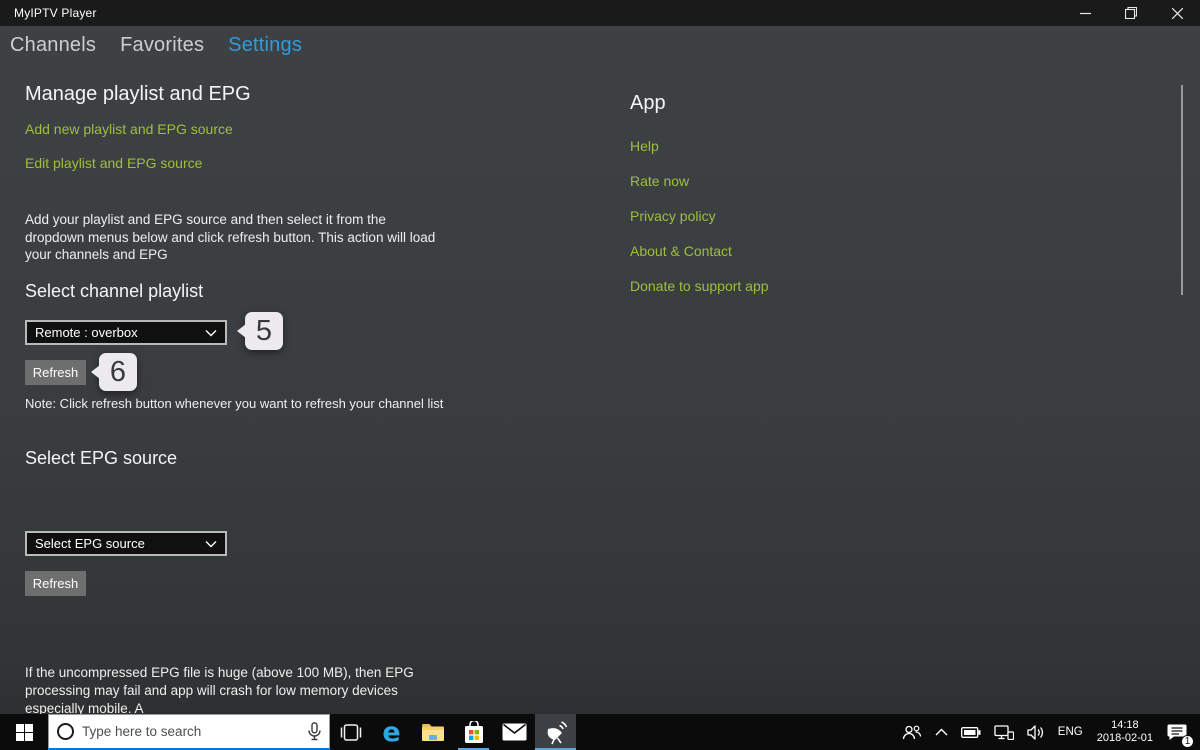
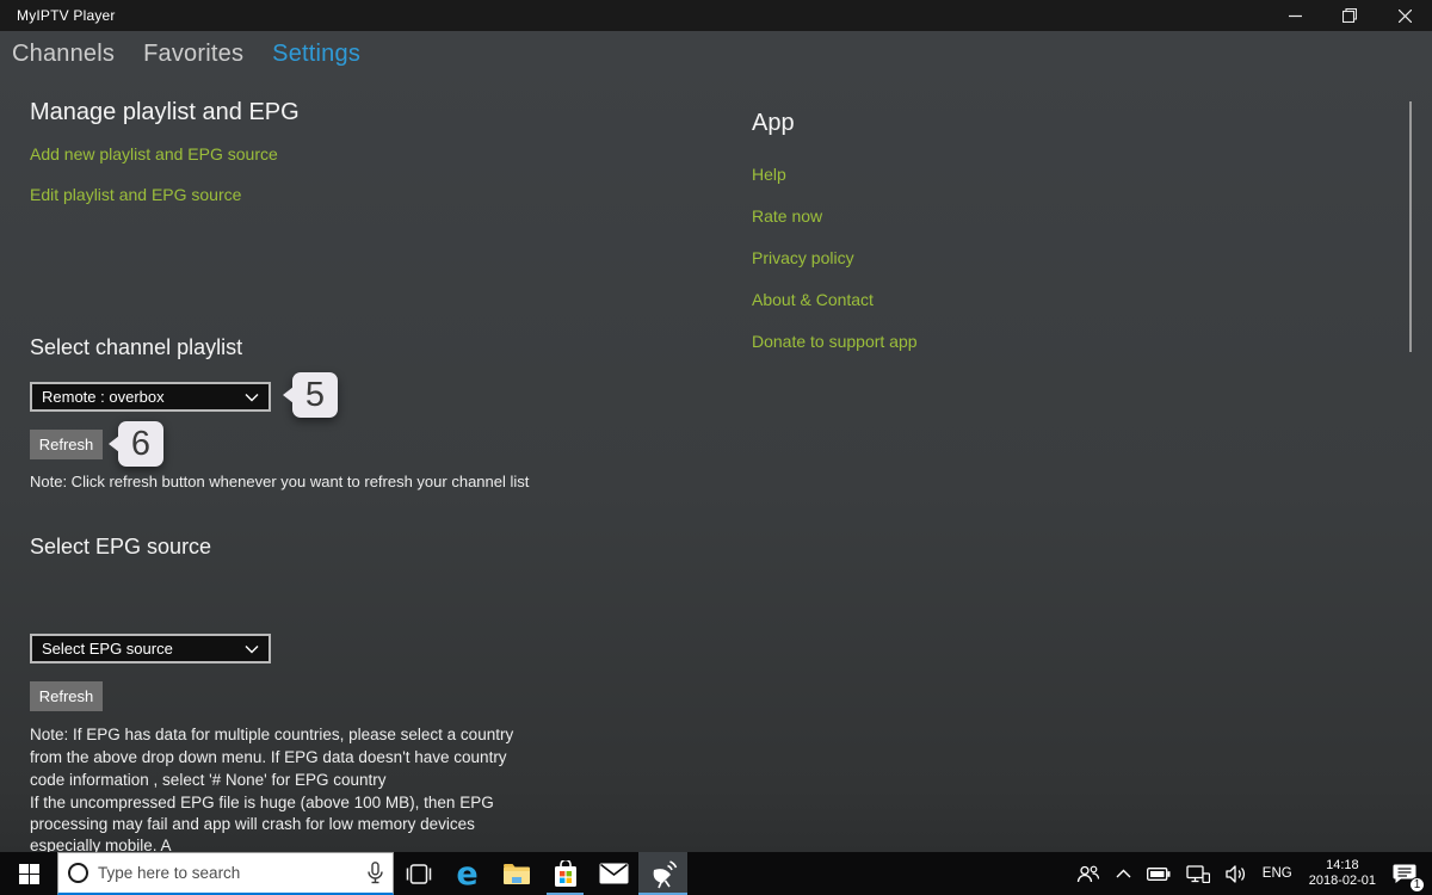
  MyIPTV Player
  Channels
  Favorites
  Settings
  Manage playlist and EPG
  Add new playlist and EPG source
  Edit playlist and EPG source
- Add your playlist and EPG source and then select it from the dropdown menus below and click refresh button. This action will load your channels and EPG
  Select channel playlist
  Remote : overbox
  5
  Refresh
  6
  Note: Click refresh button whenever you want to refresh your channel list
  Select EPG source
  Select EPG source
  Refresh
+ Note: If EPG has data for multiple countries, please select a country from the above drop down menu. If EPG data doesn't have country code information , select '# None' for EPG country
  If the uncompressed EPG file is huge (above 100 MB), then EPG processing may fail and app will crash for low memory devices especially mobile. A
  App
  Help
  Rate now
  Privacy policy
  About & Contact
  Donate to support app
  Type here to search
  e
  ENG
  14:18
  2018-02-01
  1
